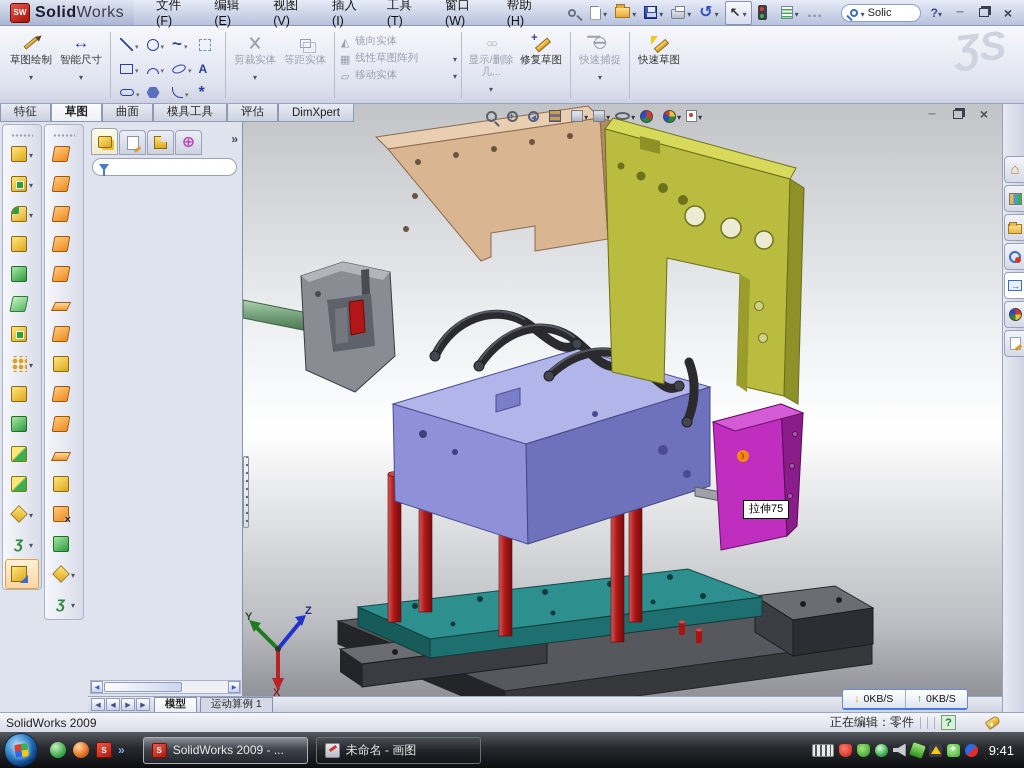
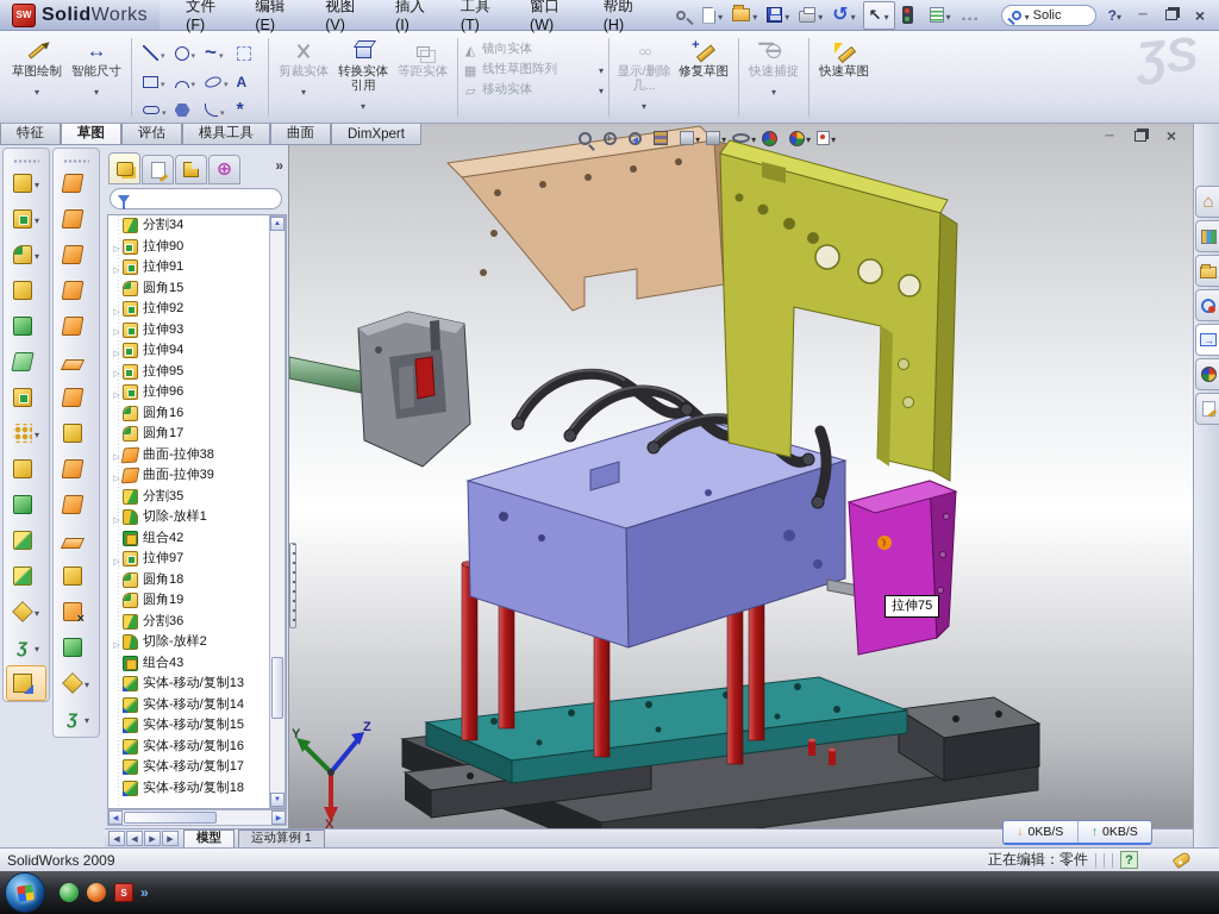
  SW
  SolidWorks
  文件(F)
  编辑(E)
  视图(V)
  插入(I)
  工具(T)
  窗口(W)
  帮助(H)
  Solic
  ?
  草图绘制
  智能尺寸
  剪裁实体
+ 转换实体引用
  等距实体
  镜向实体
  线性草图阵列
  移动实体
  显示/删除几...
  修复草图
  快速捕捉
  快速草图
  特征
  草图
- 曲面
+ 评估
  模具工具
- 评估
+ 曲面
  DimXpert
  Y
  Z
  X
  拉伸75
  »
+ 分割34
+ 拉伸90
+ 拉伸91
+ 圆角15
+ 拉伸92
+ 拉伸93
+ 拉伸94
+ 拉伸95
+ 拉伸96
+ 圆角16
+ 圆角17
+ 曲面-拉伸38
+ 曲面-拉伸39
+ 分割35
+ 切除-放样1
+ 组合42
+ 拉伸97
+ 圆角18
+ 圆角19
+ 分割36
+ 切除-放样2
+ 组合43
+ 实体-移动/复制13
+ 实体-移动/复制14
+ 实体-移动/复制15
+ 实体-移动/复制16
+ 实体-移动/复制17
+ 实体-移动/复制18
  模型
  运动算例 1
  0KB/S
  0KB/S
  SolidWorks 2009
  正在编辑：零件
  ?
  »
- SolidWorks 2009 - ...
- 未命名 - 画图
- 9:41
